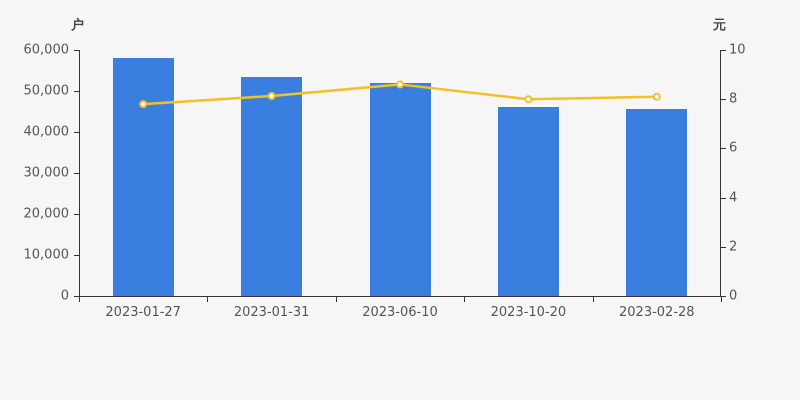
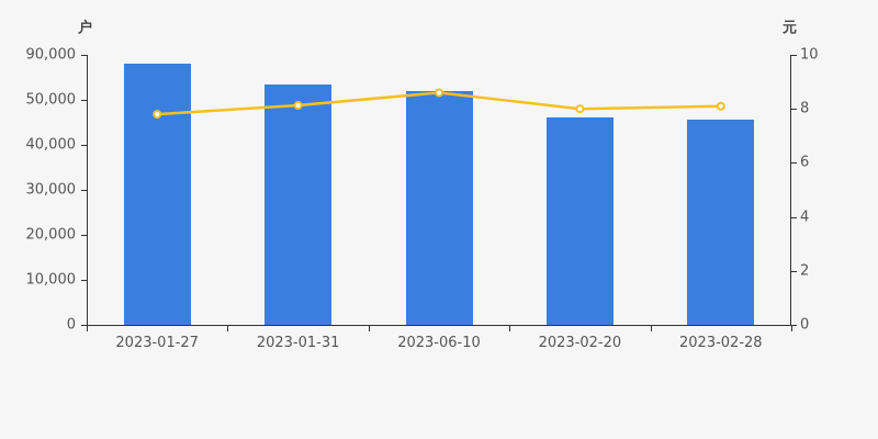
  户
  元
  0
  10,000
  20,000
  30,000
  40,000
  50,000
- 60,000
+ 90,000
  0
  2
  4
  6
  8
  10
  2023-01-27
  2023-01-31
  2023-06-10
- 2023-10-20
+ 2023-02-20
  2023-02-28
